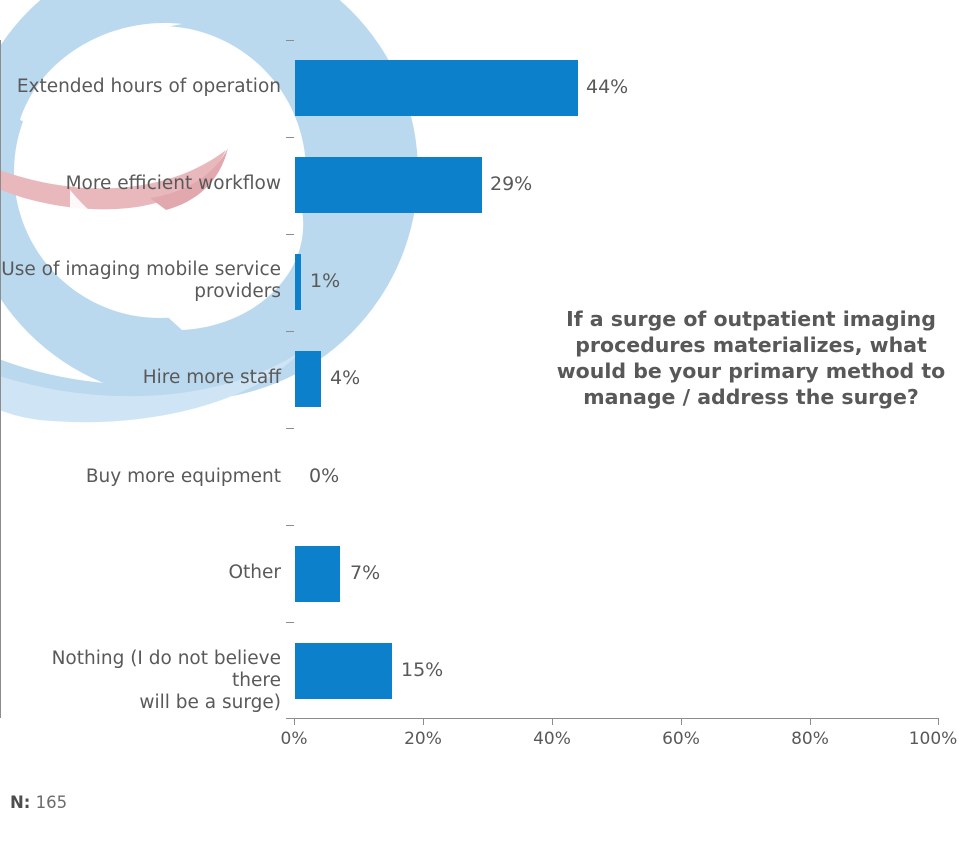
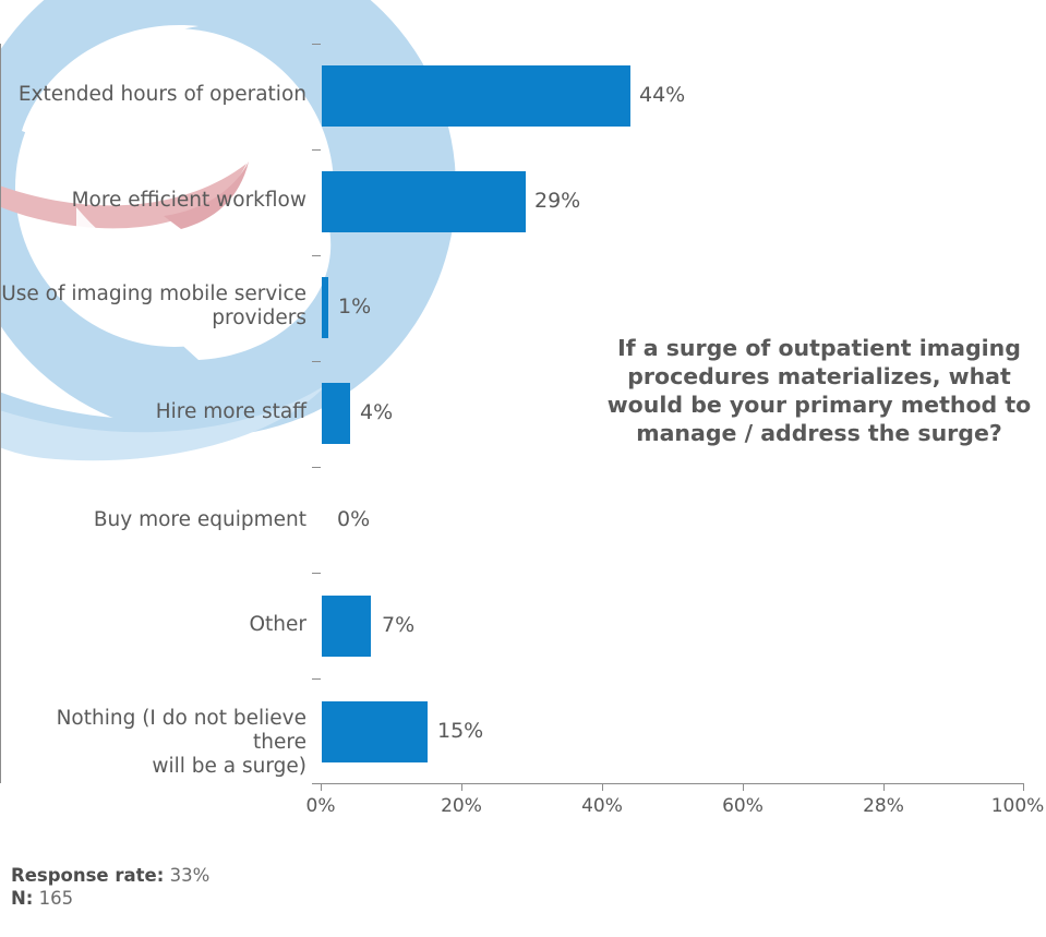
  Extended hours of operation
  44%
  More efficient workflow
  29%
  Use of imaging mobile service
  providers
  1%
  Hire more staff
  4%
  Buy more equipment
  0%
  Other
  7%
  Nothing (I do not believe there
  will be a surge)
  15%
  0%
  20%
  40%
  60%
- 80%
+ 28%
  100%
  If a surge of outpatient imaging procedures materializes, what would be your primary method to manage / address the surge?
+ Response rate: 33%
  N: 165
